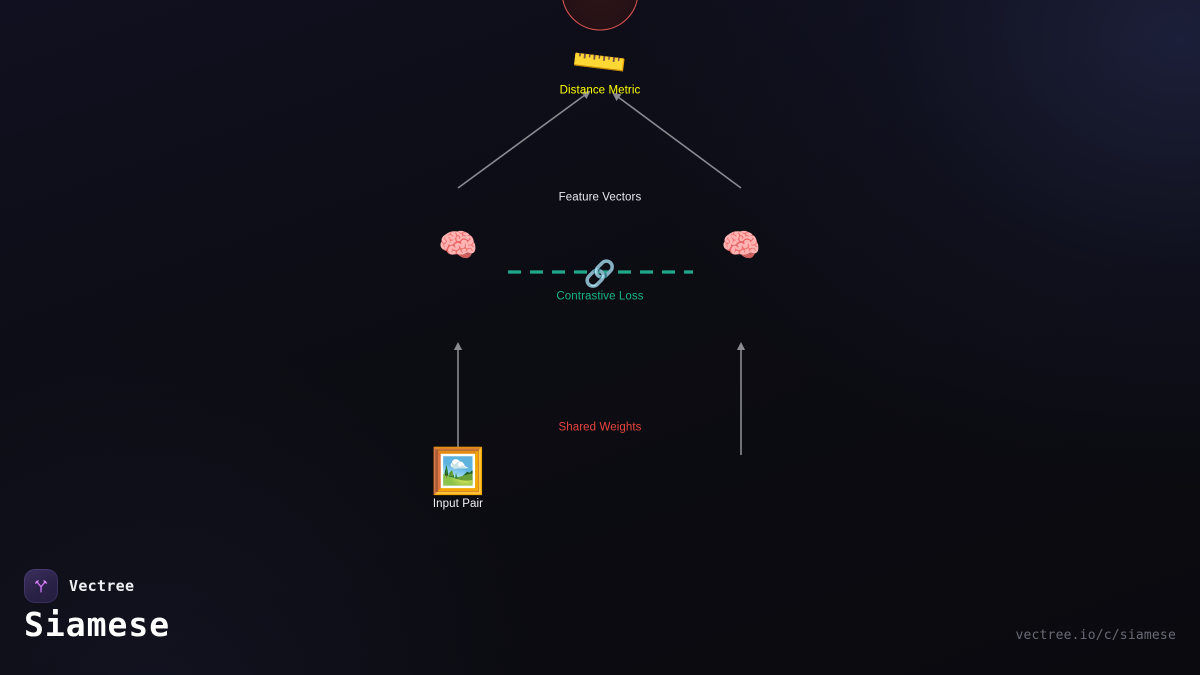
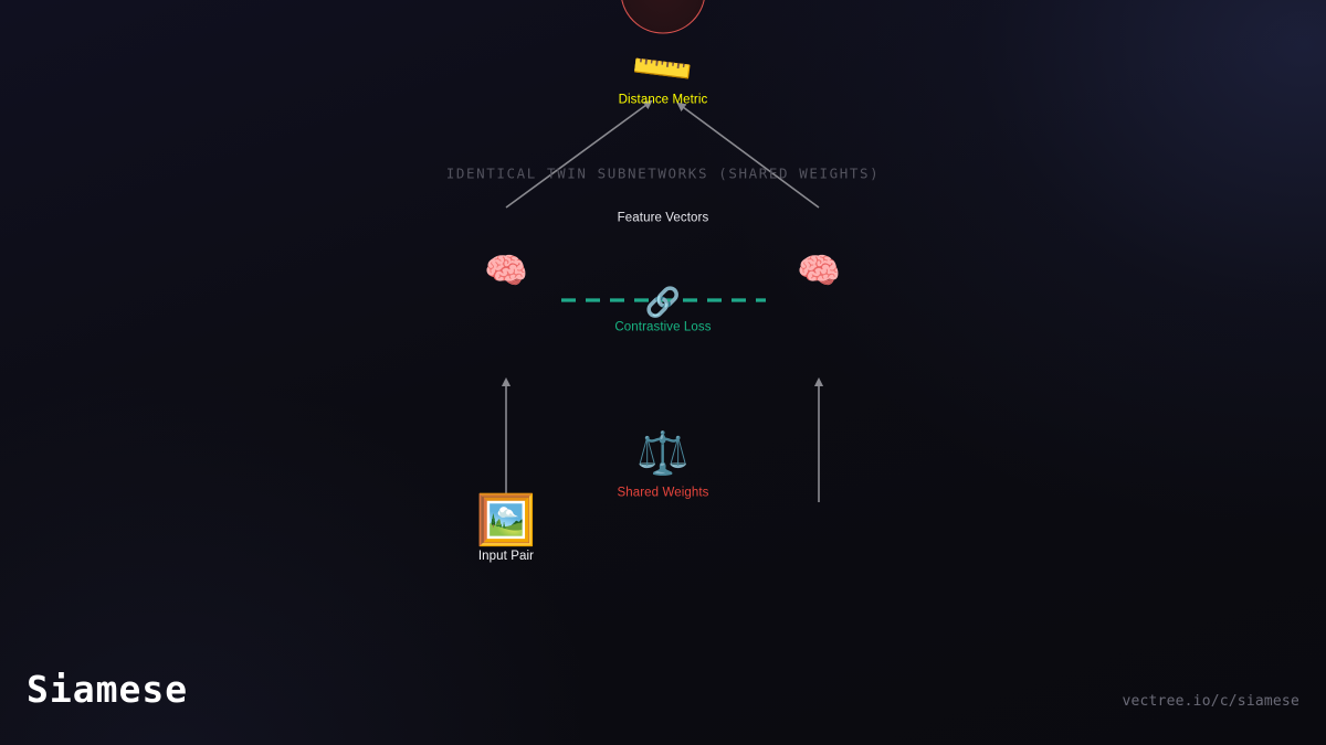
+ IDENTICAL TWIN SUBNETWORKS (SHARED WEIGHTS)
  Distance Metric
  Feature Vectors
  🧠
  🧠
  🔗
  Contrastive Loss
+ ⚖️
  Shared Weights
  🖼️
  Input Pair
- Vectree
  Siamese
  vectree.io/c/siamese
